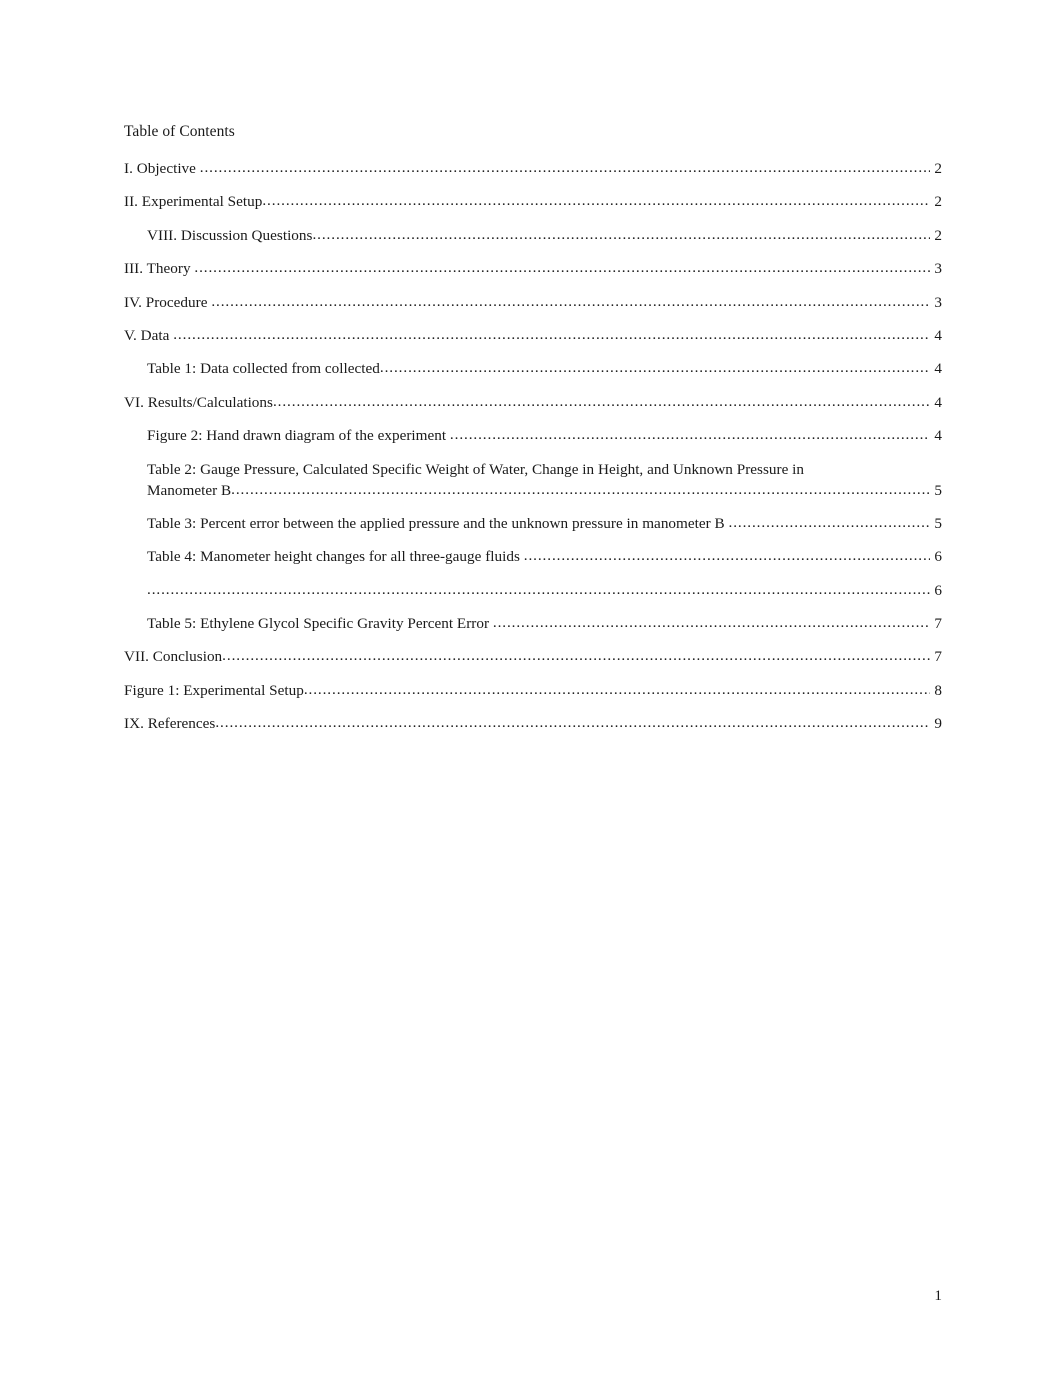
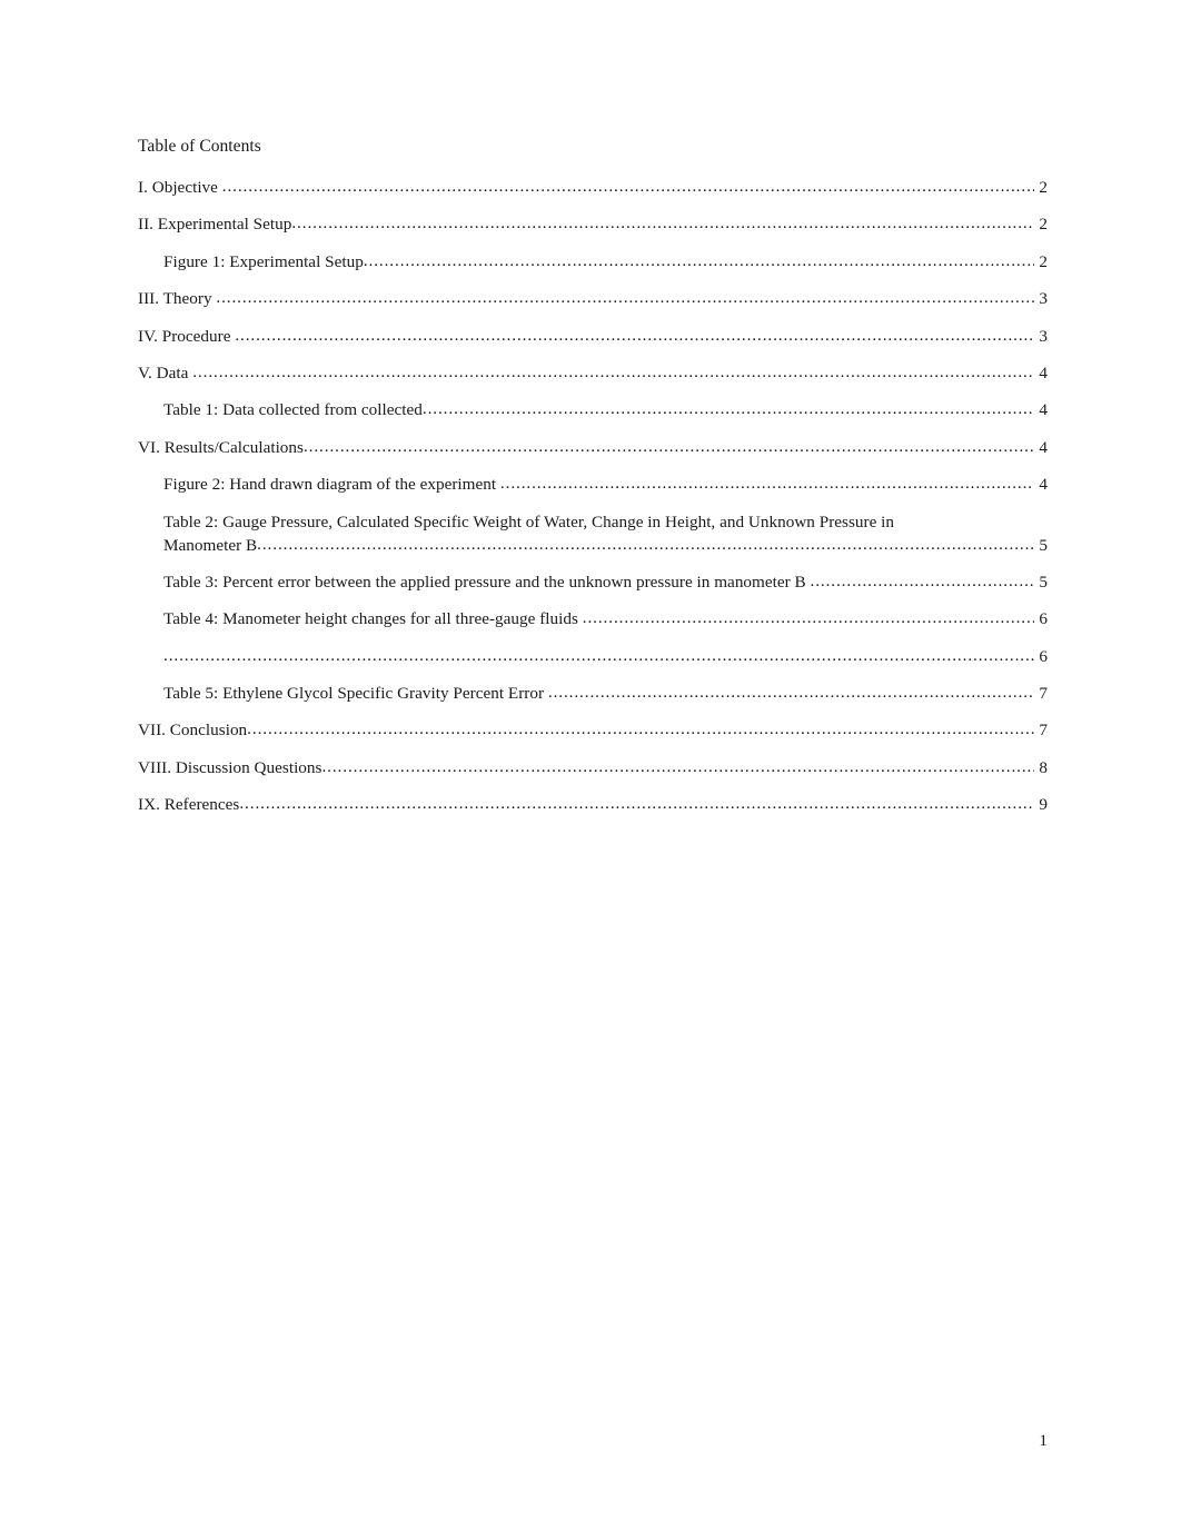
  Table of Contents
  I. Objective
  2
  II. Experimental Setup
  2
- VIII. Discussion Questions
+ Figure 1: Experimental Setup
  2
  III. Theory
  3
  IV. Procedure
  3
  V. Data
  4
  Table 1: Data collected from collected
  4
  VI. Results/Calculations
  4
  Figure 2: Hand drawn diagram of the experiment
  4
  Table 2: Gauge Pressure, Calculated Specific Weight of Water, Change in Height, and Unknown Pressure in
  Manometer B
  5
  Table 3: Percent error between the applied pressure and the unknown pressure in manometer B
  5
  Table 4: Manometer height changes for all three-gauge fluids
  6
  6
  Table 5: Ethylene Glycol Specific Gravity Percent Error
  7
  VII. Conclusion
  7
- Figure 1: Experimental Setup
+ VIII. Discussion Questions
  8
  IX. References
  9
  1
